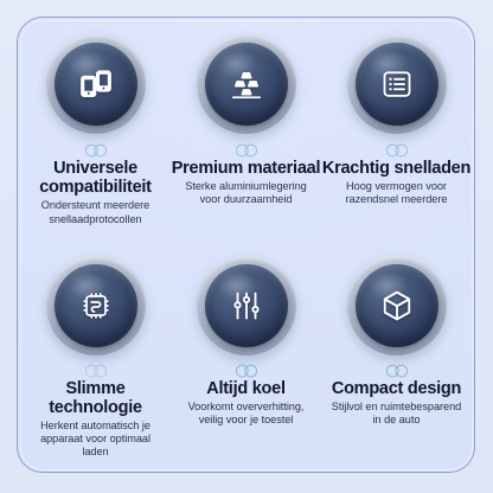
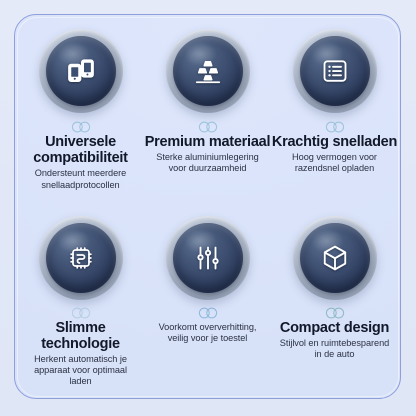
  Universele compatibiliteit
  Ondersteunt meerdere snellaadprotocollen
  Premium materiaal
  Sterke aluminiumlegering voor duurzaamheid
  Krachtig snelladen
- Hoog vermogen voor razendsnel meerdere
+ Hoog vermogen voor razendsnel opladen
  Slimme technologie
  Herkent automatisch je apparaat voor optimaal laden
- Altijd koel
  Voorkomt oververhitting, veilig voor je toestel
  Compact design
  Stijlvol en ruimtebesparend in de auto
